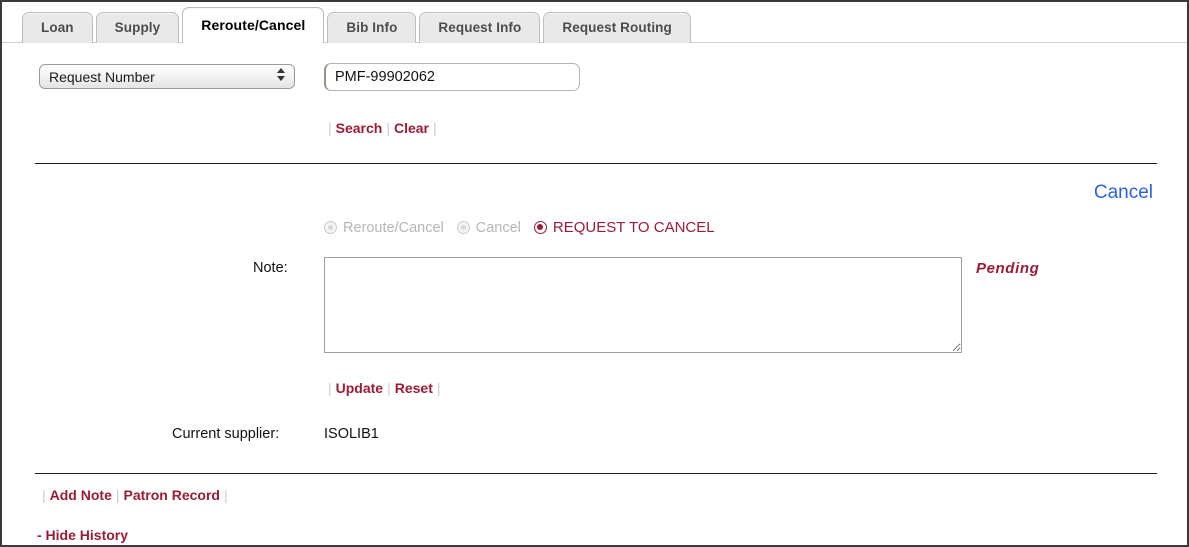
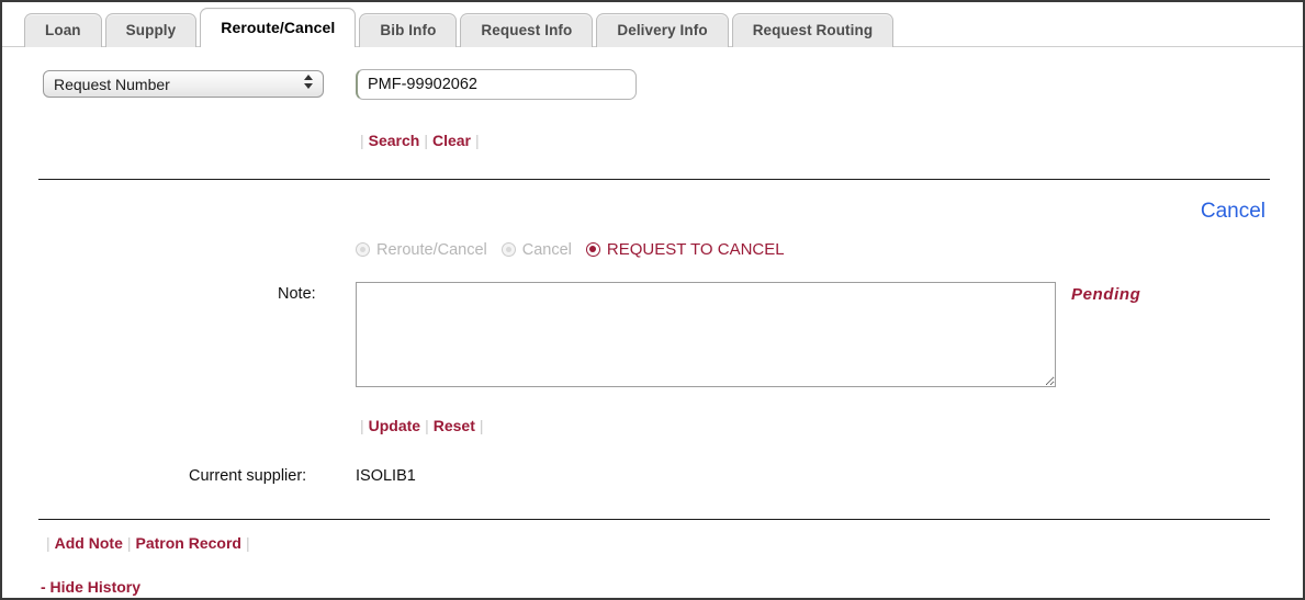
  Loan
  Supply
  Reroute/Cancel
  Bib Info
  Request Info
+ Delivery Info
  Request Routing
  Request Number
  PMF-99902062
  | Search | Clear |
  Cancel
  Reroute/Cancel
  Cancel
  REQUEST TO CANCEL
  Note:
  Pending
  | Update | Reset |
  Current supplier:
  ISOLIB1
  | Add Note | Patron Record |
  - Hide History
